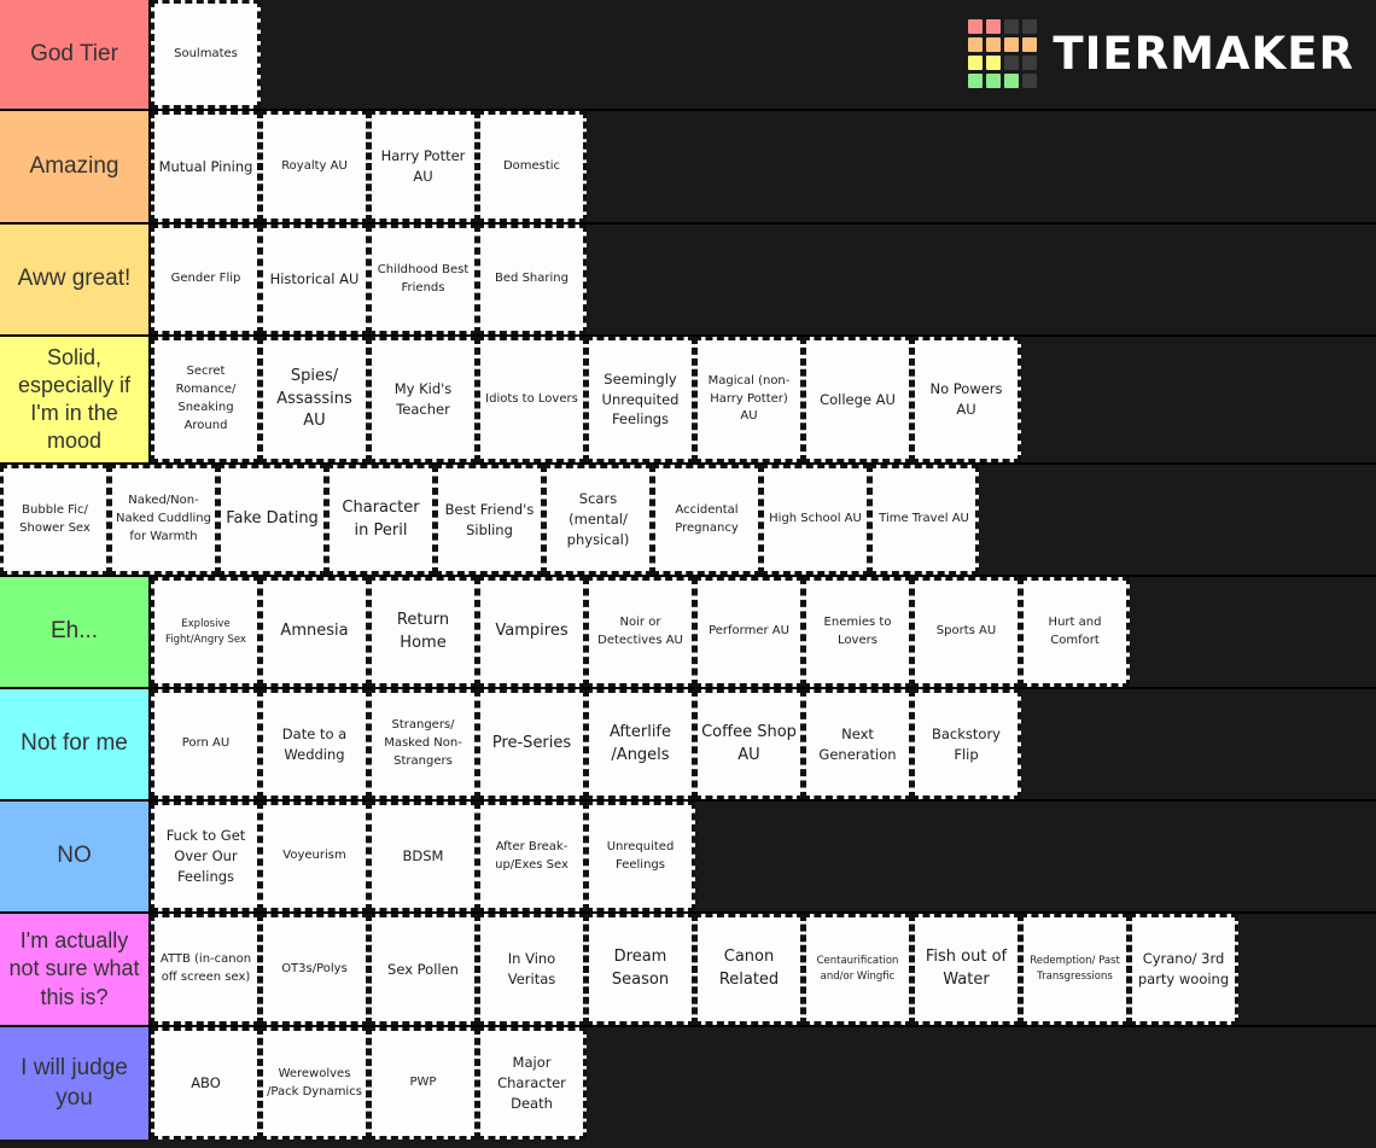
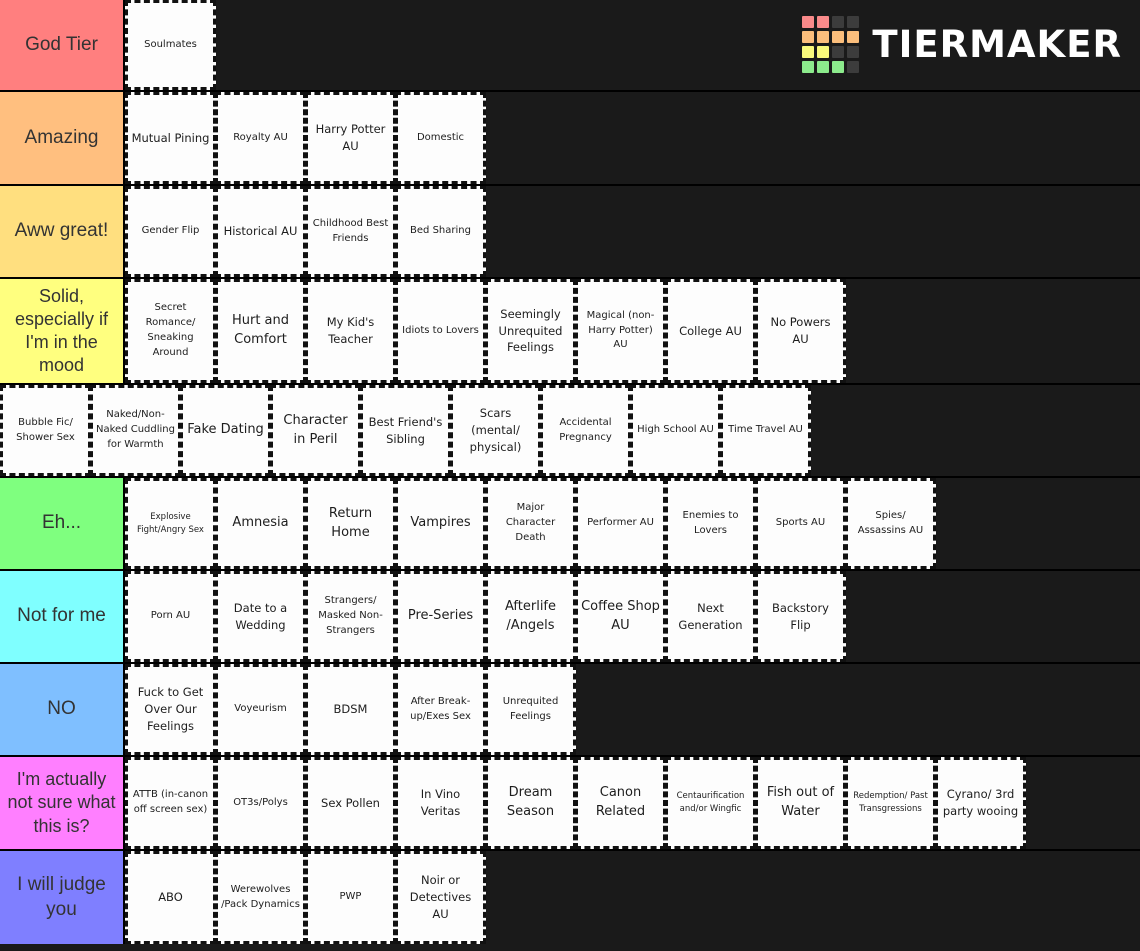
  TIERMAKER
  God Tier
  Soulmates
  Amazing
  Mutual Pining
  Royalty AU
  Harry Potter AU
  Domestic
  Aww great!
  Gender Flip
  Historical AU
  Childhood Best Friends
  Bed Sharing
  Solid, especially if I'm in the mood
  Secret Romance/ Sneaking Around
- Spies/ Assassins AU
+ Hurt and Comfort
  My Kid's Teacher
  Idiots to Lovers
  Seemingly Unrequited Feelings
  Magical (non-Harry Potter) AU
  College AU
  No Powers AU
  Bubble Fic/ Shower Sex
  Naked/Non-Naked Cuddling for Warmth
  Fake Dating
  Character in Peril
  Best Friend's Sibling
  Scars (mental/ physical)
  Accidental Pregnancy
  High School AU
  Time Travel AU
  Eh...
  Explosive Fight/Angry Sex
  Amnesia
  Return Home
  Vampires
- Noir or Detectives AU
+ Major Character Death
  Performer AU
  Enemies to Lovers
  Sports AU
- Hurt and Comfort
+ Spies/ Assassins AU
  Not for me
  Porn AU
  Date to a Wedding
  Strangers/ Masked Non-Strangers
  Pre-Series
  Afterlife /Angels
  Coffee Shop AU
  Next Generation
  Backstory Flip
  NO
  Fuck to Get Over Our Feelings
  Voyeurism
  BDSM
  After Break-up/Exes Sex
  Unrequited Feelings
  I'm actually not sure what this is?
  ATTB (in-canon off screen sex)
  OT3s/Polys
  Sex Pollen
  In Vino Veritas
  Dream Season
  Canon Related
  Centaurification and/or Wingfic
  Fish out of Water
  Redemption/ Past Transgressions
  Cyrano/ 3rd party wooing
  I will judge you
  ABO
  Werewolves /Pack Dynamics
  PWP
- Major Character Death
+ Noir or Detectives AU
